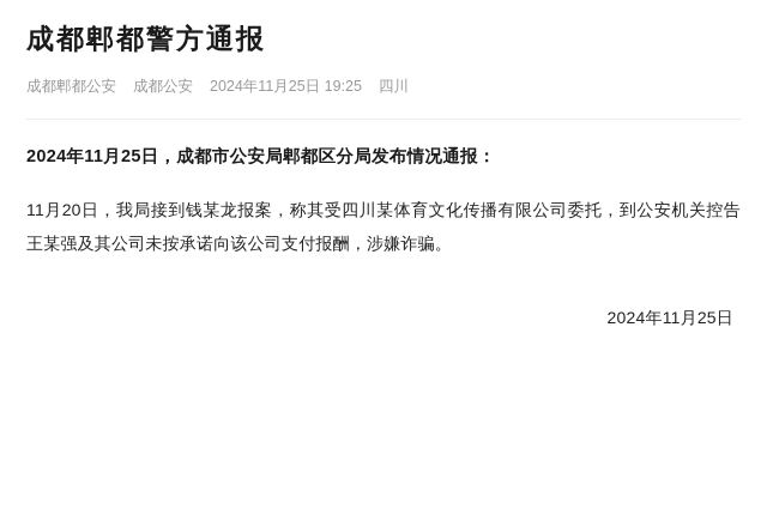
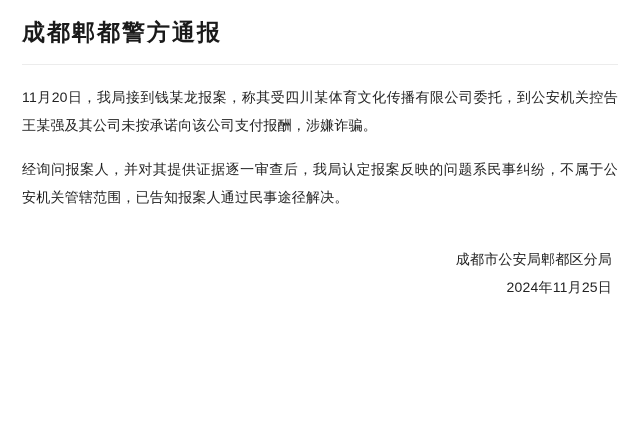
  成都郫都警方通报
- 成都郫都公安
- 成都公安
- 2024年11月25日 19:25
- 四川
- 2024年11月25日，成都市公安局郫都区分局发布情况通报：
  11月20日，我局接到钱某龙报案，称其受四川某体育文化传播有限公司委托，到公安机关控告王某强及其公司未按承诺向该公司支付报酬，涉嫌诈骗。
+ 经询问报案人，并对其提供证据逐一审查后，我局认定报案反映的问题系民事纠纷，不属于公安机关管辖范围，已告知报案人通过民事途径解决。
+ 成都市公安局郫都区分局
  2024年11月25日
